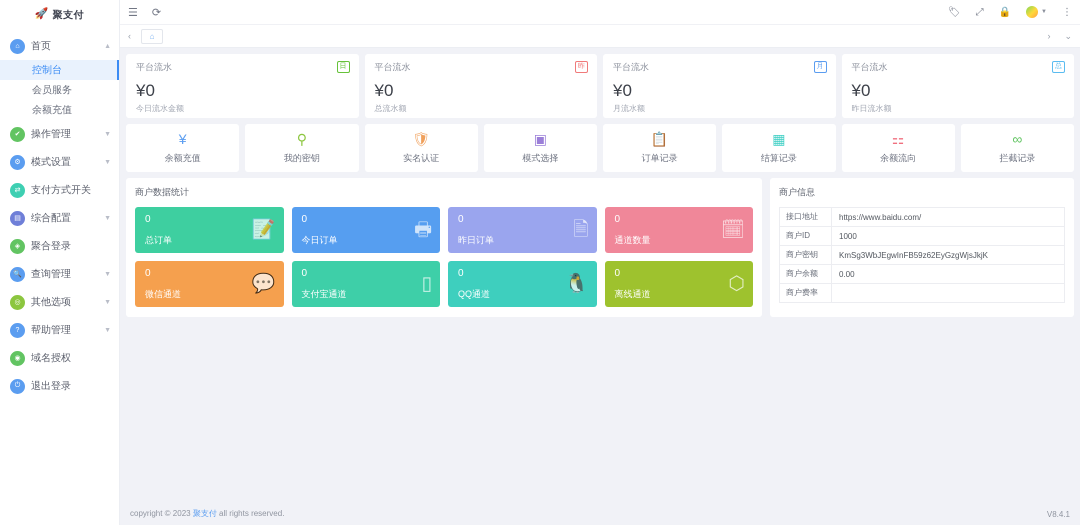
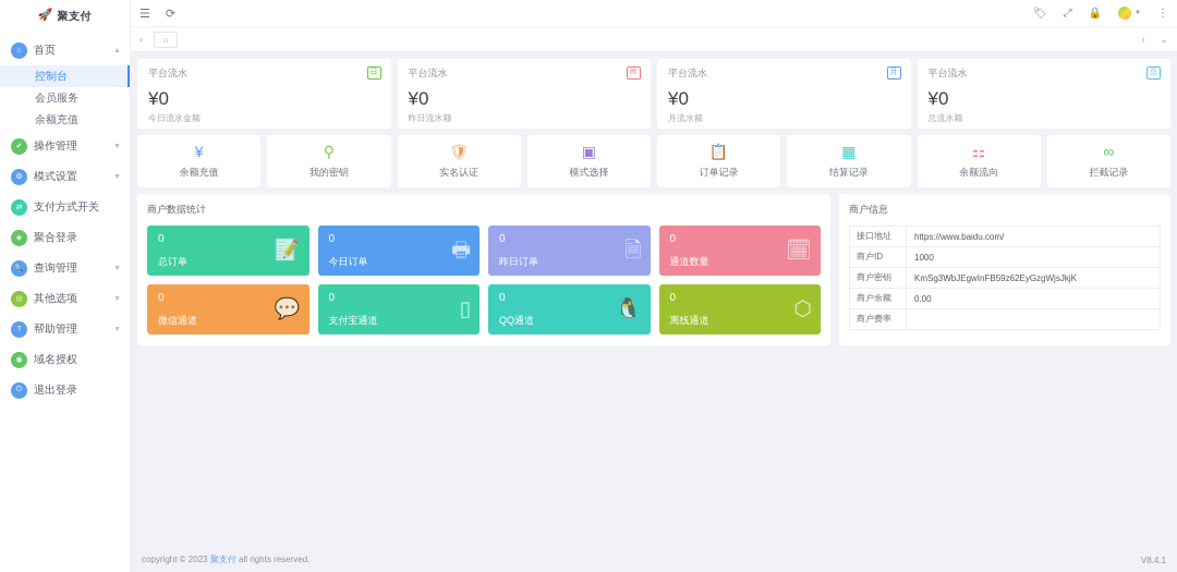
  🚀
  聚支付
  首页
  控制台
  会员服务
  余额充值
  操作管理
  模式设置
  支付方式开关
- 综合配置
  聚合登录
  查询管理
  其他选项
  帮助管理
  域名授权
  退出登录
  ☰
  ⟳
  🏷
  ⤢
  🔒
  ⋮
  ‹
  ⌂
  ›
  ⌄
  平台流水
  ¥0
  今日流水金额
  平台流水
  ¥0
- 总流水额
+ 昨日流水额
  平台流水
  ¥0
  月流水额
  平台流水
  ¥0
- 昨日流水额
+ 总流水额
  ¥
  余额充值
  ⚲
  我的密钥
  🛡
  实名认证
  ▣
  模式选择
  📋
  订单记录
  ▦
  结算记录
  ⚏
  余额流向
  ∞
  拦截记录
  商户数据统计
  0
  总订单
  📝
  0
  今日订单
  🖶
  0
  昨日订单
  🗎
  0
  通道数量
  🗓
  0
  微信通道
  💬
  0
  支付宝通道
  ▯
  0
  QQ通道
  🐧
  0
  离线通道
  ⬡
  商户信息
  接口地址
  https://www.baidu.com/
  商户ID
  1000
  商户密钥
  KmSg3WbJEgwInFB59z62EyGzgWjsJkjK
  商户余额
  0.00
  商户费率
  copyright © 2023 聚支付 all rights reserved.
  V8.4.1
